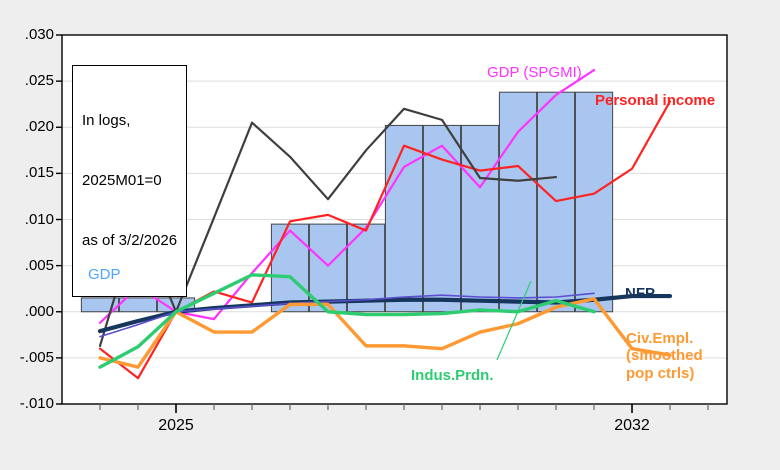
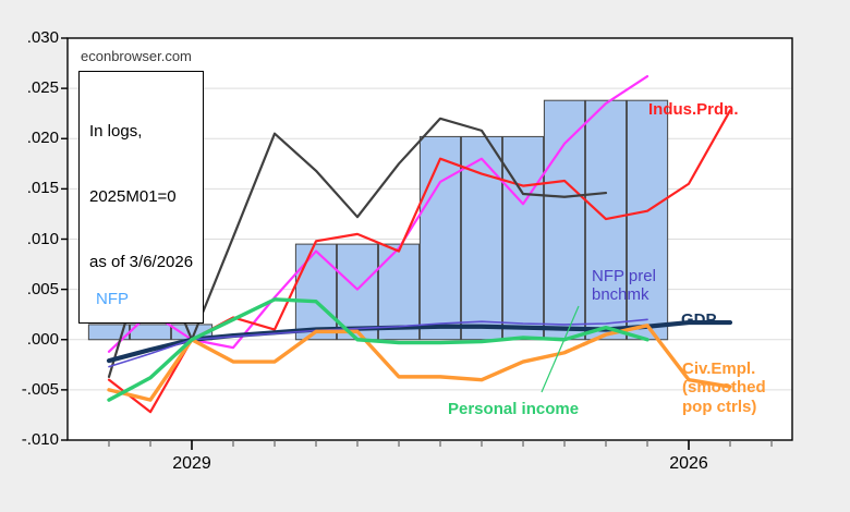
+ econbrowser.com
  In logs,
  2025M01=0
- as of 3/2/2026
+ as of 3/6/2026
  .030
  .025
  .020
  .015
  .010
  .005
  .000
  -.005
  -.010
- 2025
+ 2029
- 2032
+ 2026
- GDP
+ NFP
- GDP (SPGMI)
- Personal income
+ Indus.Prdn.
+ NFP prel
+ bnchmk
- NFP
+ GDP
  Civ.Empl.
  (smoothed
  pop ctrls)
- Indus.Prdn.
+ Personal income
